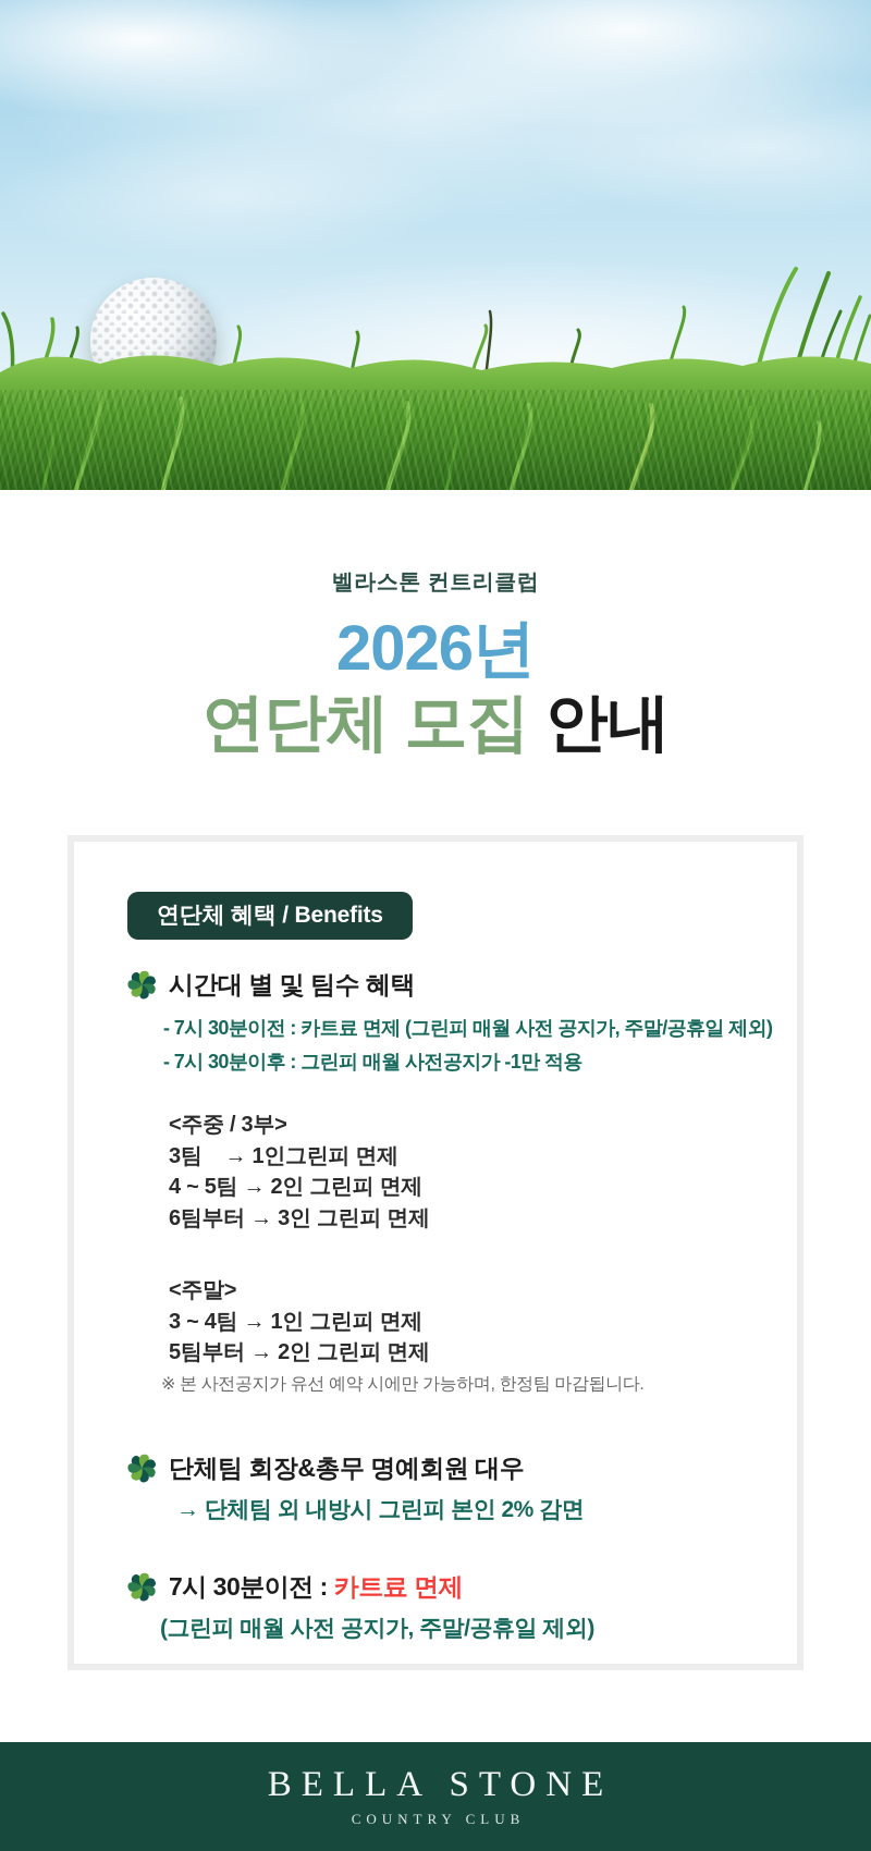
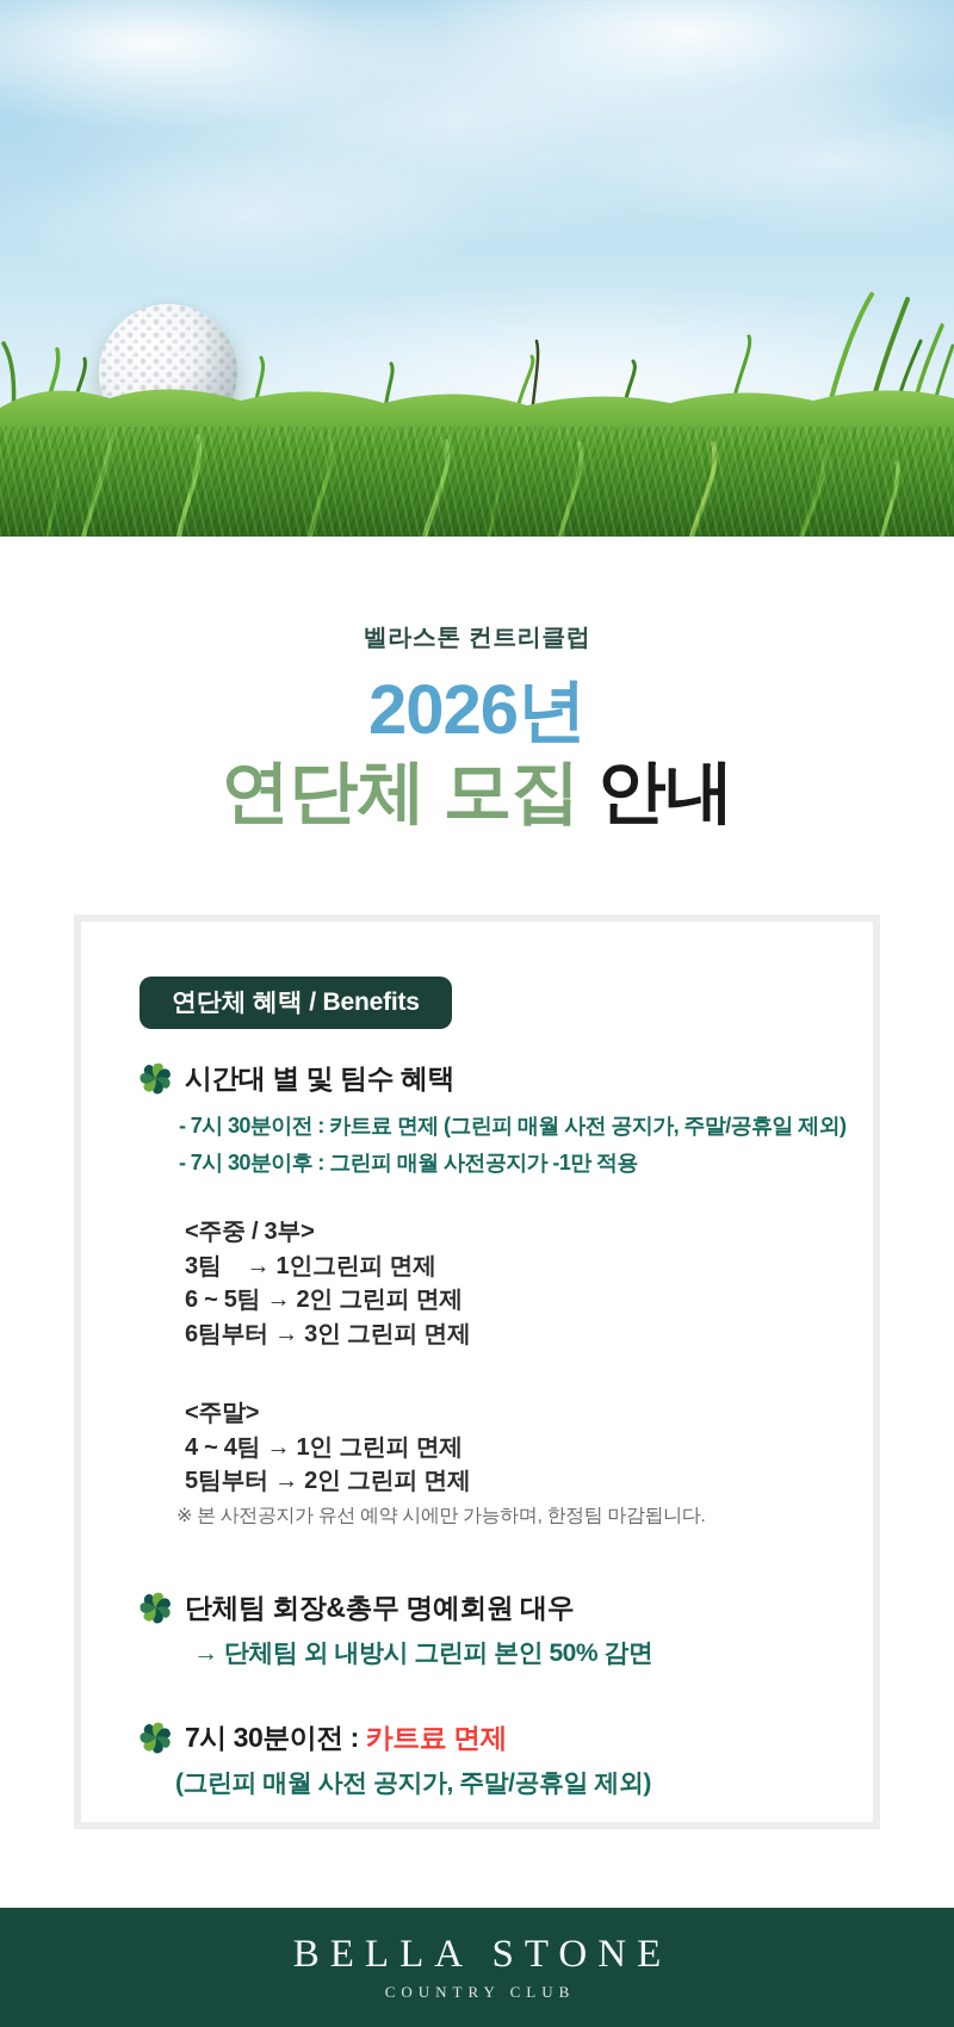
  벨라스톤 컨트리클럽
  2026년
  연단체 모집 안내
  연단체 혜택 / Benefits
  시간대 별 및 팀수 혜택
  - 7시 30분이전 : 카트료 면제 (그린피 매월 사전 공지가, 주말/공휴일 제외)
  - 7시 30분이후 : 그린피 매월 사전공지가 -1만 적용
  <주중 / 3부>
  3팀 → 1인그린피 면제
- 4 ~ 5팀 → 2인 그린피 면제
+ 6 ~ 5팀 → 2인 그린피 면제
  6팀부터 → 3인 그린피 면제
  <주말>
- 3 ~ 4팀 → 1인 그린피 면제
+ 4 ~ 4팀 → 1인 그린피 면제
  5팀부터 → 2인 그린피 면제
  ※ 본 사전공지가 유선 예약 시에만 가능하며, 한정팀 마감됩니다.
  단체팀 회장&총무 명예회원 대우
- → 단체팀 외 내방시 그린피 본인 2% 감면
+ → 단체팀 외 내방시 그린피 본인 50% 감면
  7시 30분이전 : 카트료 면제
  (그린피 매월 사전 공지가, 주말/공휴일 제외)
  BELLA STONE
  COUNTRY CLUB
